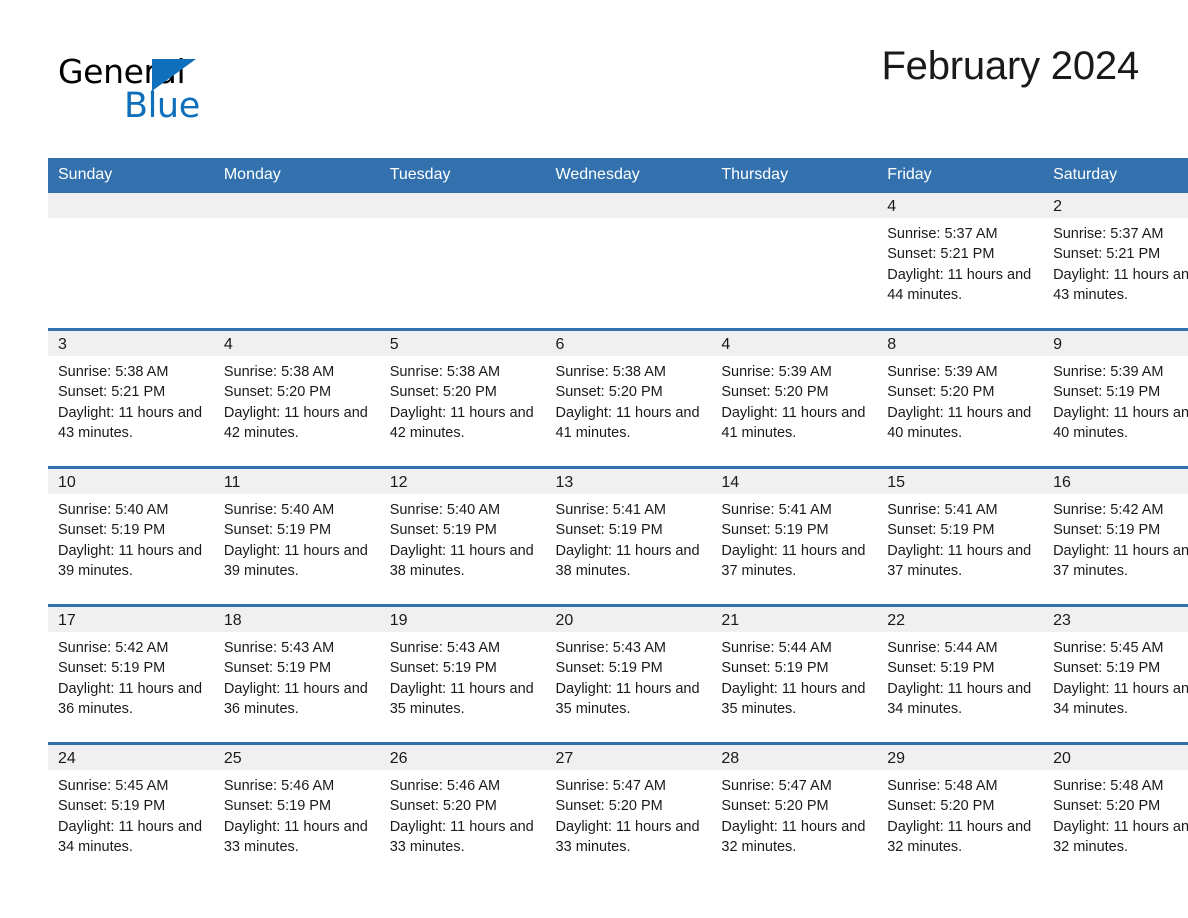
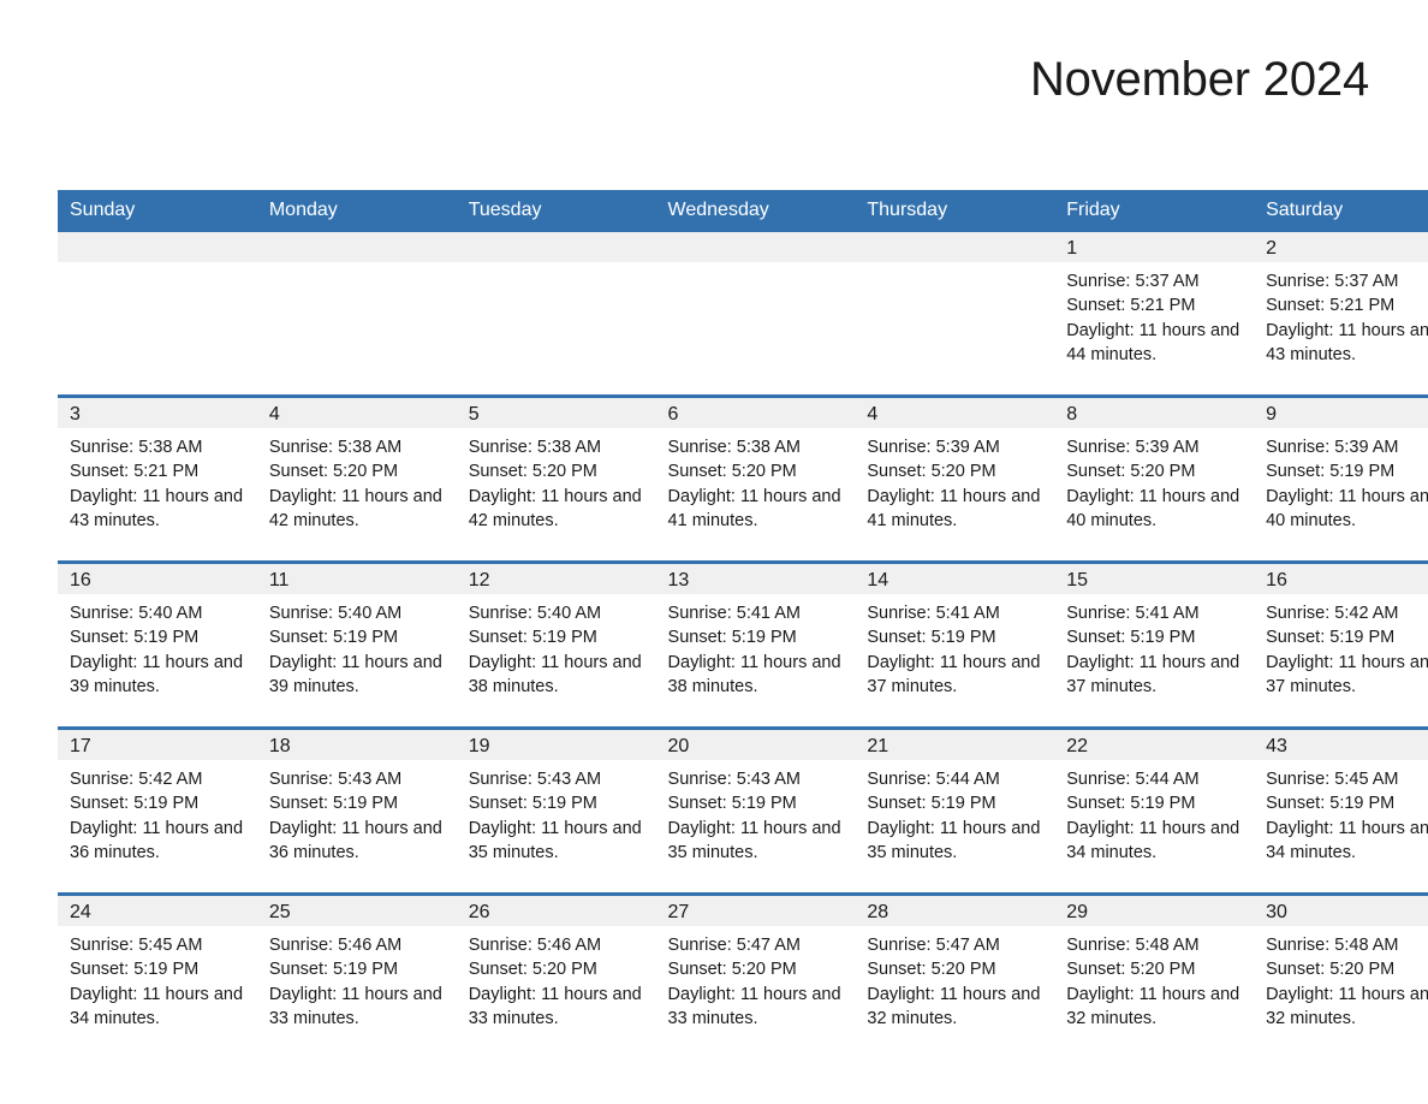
- General
- Blue
- February 2024
+ November 2024
  Sunday	Monday	Tuesday	Wednesday	Thursday	Friday	Saturday
- 					4Sunrise: 5:37 AMSunset: 5:21 PMDaylight: 11 hours and 44 minutes.	2Sunrise: 5:37 AMSunset: 5:21 PMDaylight: 11 hours an 43 minutes.
+ 					1Sunrise: 5:37 AMSunset: 5:21 PMDaylight: 11 hours and 44 minutes.	2Sunrise: 5:37 AMSunset: 5:21 PMDaylight: 11 hours an 43 minutes.
  3Sunrise: 5:38 AMSunset: 5:21 PMDaylight: 11 hours and 43 minutes.	4Sunrise: 5:38 AMSunset: 5:20 PMDaylight: 11 hours and 42 minutes.	5Sunrise: 5:38 AMSunset: 5:20 PMDaylight: 11 hours and 42 minutes.	6Sunrise: 5:38 AMSunset: 5:20 PMDaylight: 11 hours and 41 minutes.	4Sunrise: 5:39 AMSunset: 5:20 PMDaylight: 11 hours and 41 minutes.	8Sunrise: 5:39 AMSunset: 5:20 PMDaylight: 11 hours and 40 minutes.	9Sunrise: 5:39 AMSunset: 5:19 PMDaylight: 11 hours an 40 minutes.
- 10Sunrise: 5:40 AMSunset: 5:19 PMDaylight: 11 hours and 39 minutes.	11Sunrise: 5:40 AMSunset: 5:19 PMDaylight: 11 hours and 39 minutes.	12Sunrise: 5:40 AMSunset: 5:19 PMDaylight: 11 hours and 38 minutes.	13Sunrise: 5:41 AMSunset: 5:19 PMDaylight: 11 hours and 38 minutes.	14Sunrise: 5:41 AMSunset: 5:19 PMDaylight: 11 hours and 37 minutes.	15Sunrise: 5:41 AMSunset: 5:19 PMDaylight: 11 hours and 37 minutes.	16Sunrise: 5:42 AMSunset: 5:19 PMDaylight: 11 hours an 37 minutes.
+ 16Sunrise: 5:40 AMSunset: 5:19 PMDaylight: 11 hours and 39 minutes.	11Sunrise: 5:40 AMSunset: 5:19 PMDaylight: 11 hours and 39 minutes.	12Sunrise: 5:40 AMSunset: 5:19 PMDaylight: 11 hours and 38 minutes.	13Sunrise: 5:41 AMSunset: 5:19 PMDaylight: 11 hours and 38 minutes.	14Sunrise: 5:41 AMSunset: 5:19 PMDaylight: 11 hours and 37 minutes.	15Sunrise: 5:41 AMSunset: 5:19 PMDaylight: 11 hours and 37 minutes.	16Sunrise: 5:42 AMSunset: 5:19 PMDaylight: 11 hours an 37 minutes.
- 17Sunrise: 5:42 AMSunset: 5:19 PMDaylight: 11 hours and 36 minutes.	18Sunrise: 5:43 AMSunset: 5:19 PMDaylight: 11 hours and 36 minutes.	19Sunrise: 5:43 AMSunset: 5:19 PMDaylight: 11 hours and 35 minutes.	20Sunrise: 5:43 AMSunset: 5:19 PMDaylight: 11 hours and 35 minutes.	21Sunrise: 5:44 AMSunset: 5:19 PMDaylight: 11 hours and 35 minutes.	22Sunrise: 5:44 AMSunset: 5:19 PMDaylight: 11 hours and 34 minutes.	23Sunrise: 5:45 AMSunset: 5:19 PMDaylight: 11 hours an 34 minutes.
+ 17Sunrise: 5:42 AMSunset: 5:19 PMDaylight: 11 hours and 36 minutes.	18Sunrise: 5:43 AMSunset: 5:19 PMDaylight: 11 hours and 36 minutes.	19Sunrise: 5:43 AMSunset: 5:19 PMDaylight: 11 hours and 35 minutes.	20Sunrise: 5:43 AMSunset: 5:19 PMDaylight: 11 hours and 35 minutes.	21Sunrise: 5:44 AMSunset: 5:19 PMDaylight: 11 hours and 35 minutes.	22Sunrise: 5:44 AMSunset: 5:19 PMDaylight: 11 hours and 34 minutes.	43Sunrise: 5:45 AMSunset: 5:19 PMDaylight: 11 hours an 34 minutes.
- 24Sunrise: 5:45 AMSunset: 5:19 PMDaylight: 11 hours and 34 minutes.	25Sunrise: 5:46 AMSunset: 5:19 PMDaylight: 11 hours and 33 minutes.	26Sunrise: 5:46 AMSunset: 5:20 PMDaylight: 11 hours and 33 minutes.	27Sunrise: 5:47 AMSunset: 5:20 PMDaylight: 11 hours and 33 minutes.	28Sunrise: 5:47 AMSunset: 5:20 PMDaylight: 11 hours and 32 minutes.	29Sunrise: 5:48 AMSunset: 5:20 PMDaylight: 11 hours and 32 minutes.	20Sunrise: 5:48 AMSunset: 5:20 PMDaylight: 11 hours an 32 minutes.
+ 24Sunrise: 5:45 AMSunset: 5:19 PMDaylight: 11 hours and 34 minutes.	25Sunrise: 5:46 AMSunset: 5:19 PMDaylight: 11 hours and 33 minutes.	26Sunrise: 5:46 AMSunset: 5:20 PMDaylight: 11 hours and 33 minutes.	27Sunrise: 5:47 AMSunset: 5:20 PMDaylight: 11 hours and 33 minutes.	28Sunrise: 5:47 AMSunset: 5:20 PMDaylight: 11 hours and 32 minutes.	29Sunrise: 5:48 AMSunset: 5:20 PMDaylight: 11 hours and 32 minutes.	30Sunrise: 5:48 AMSunset: 5:20 PMDaylight: 11 hours an 32 minutes.
